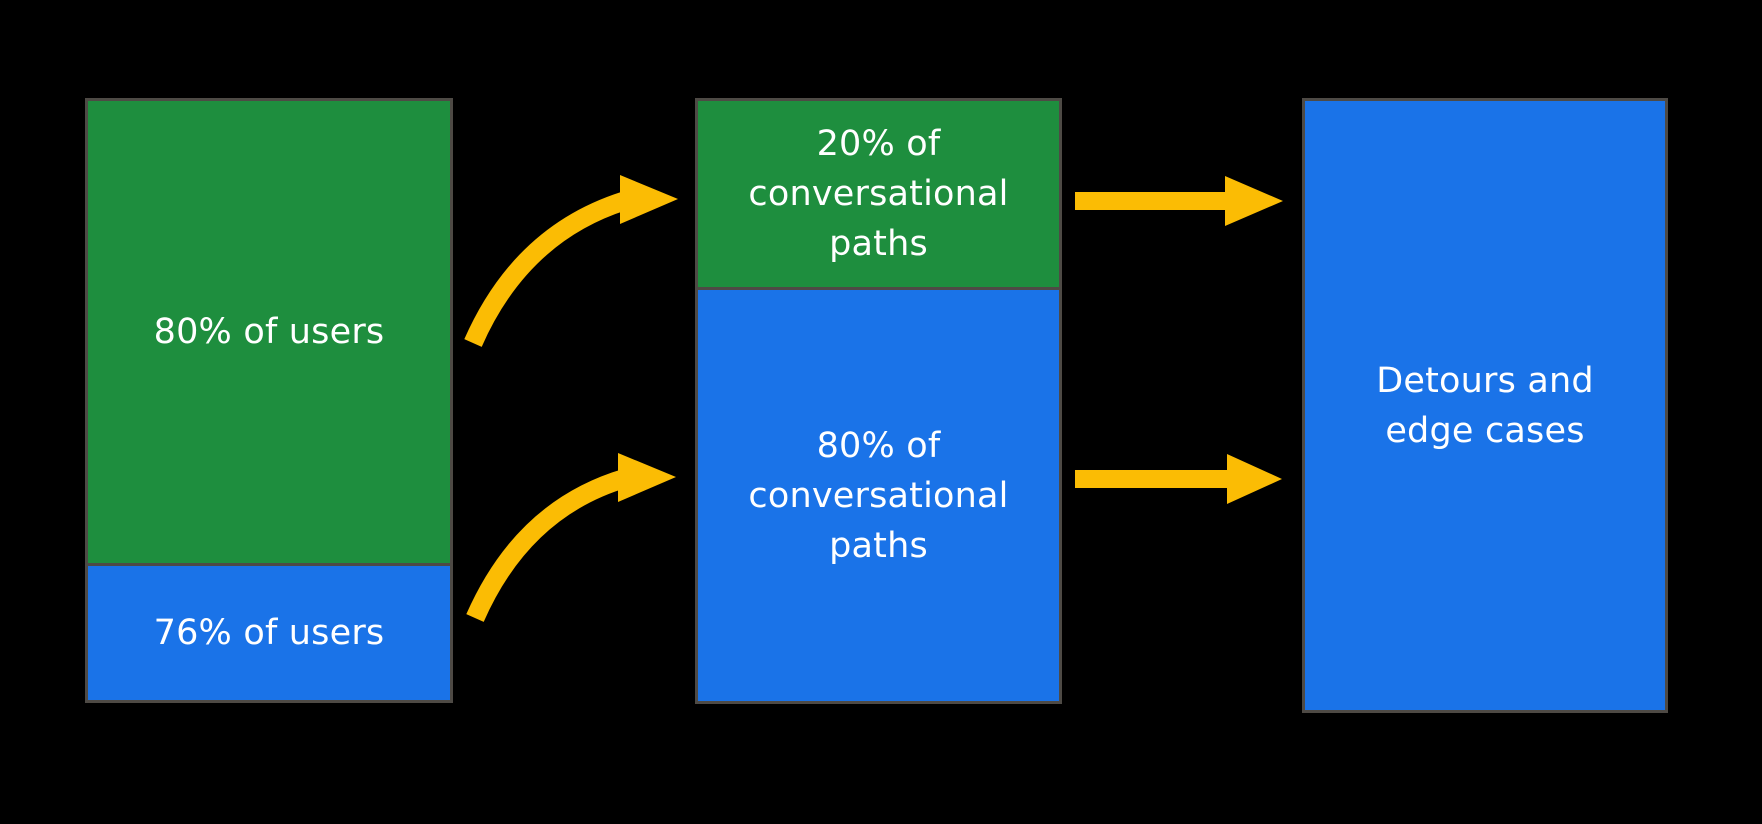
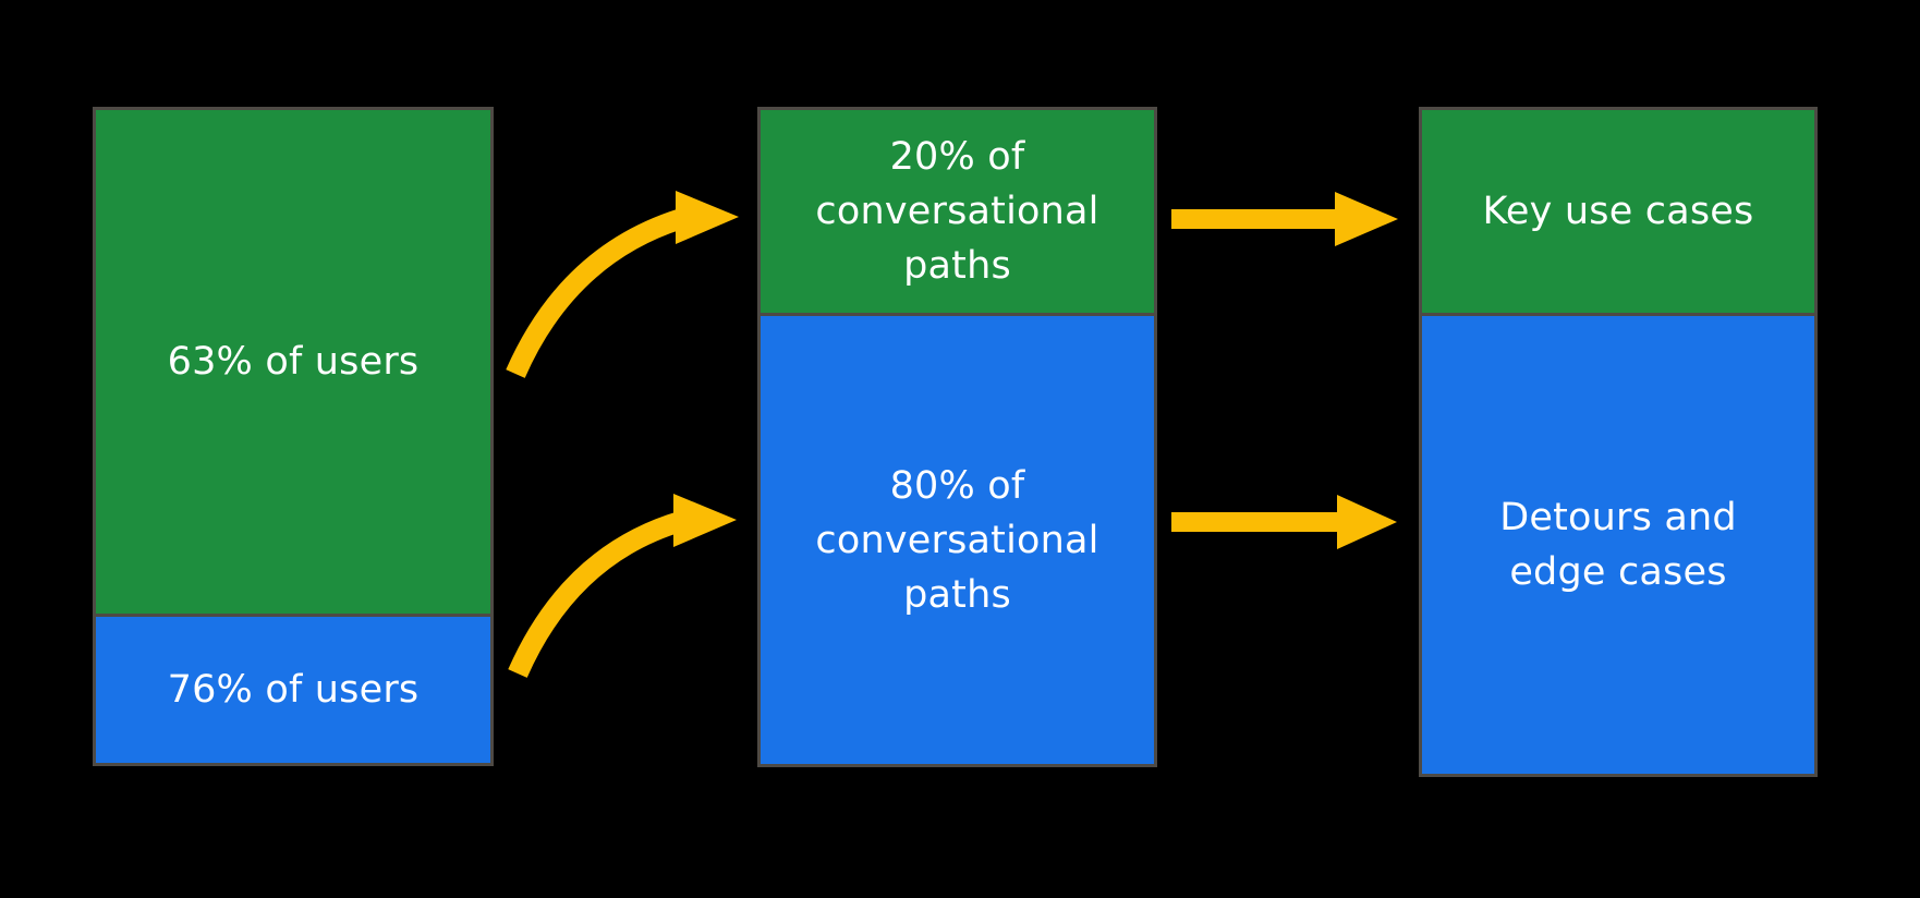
- 80% of users
+ 63% of users
  76% of users
  20% of
  conversational
  paths
  80% of
  conversational
  paths
+ Key use cases
  Detours and
  edge cases
